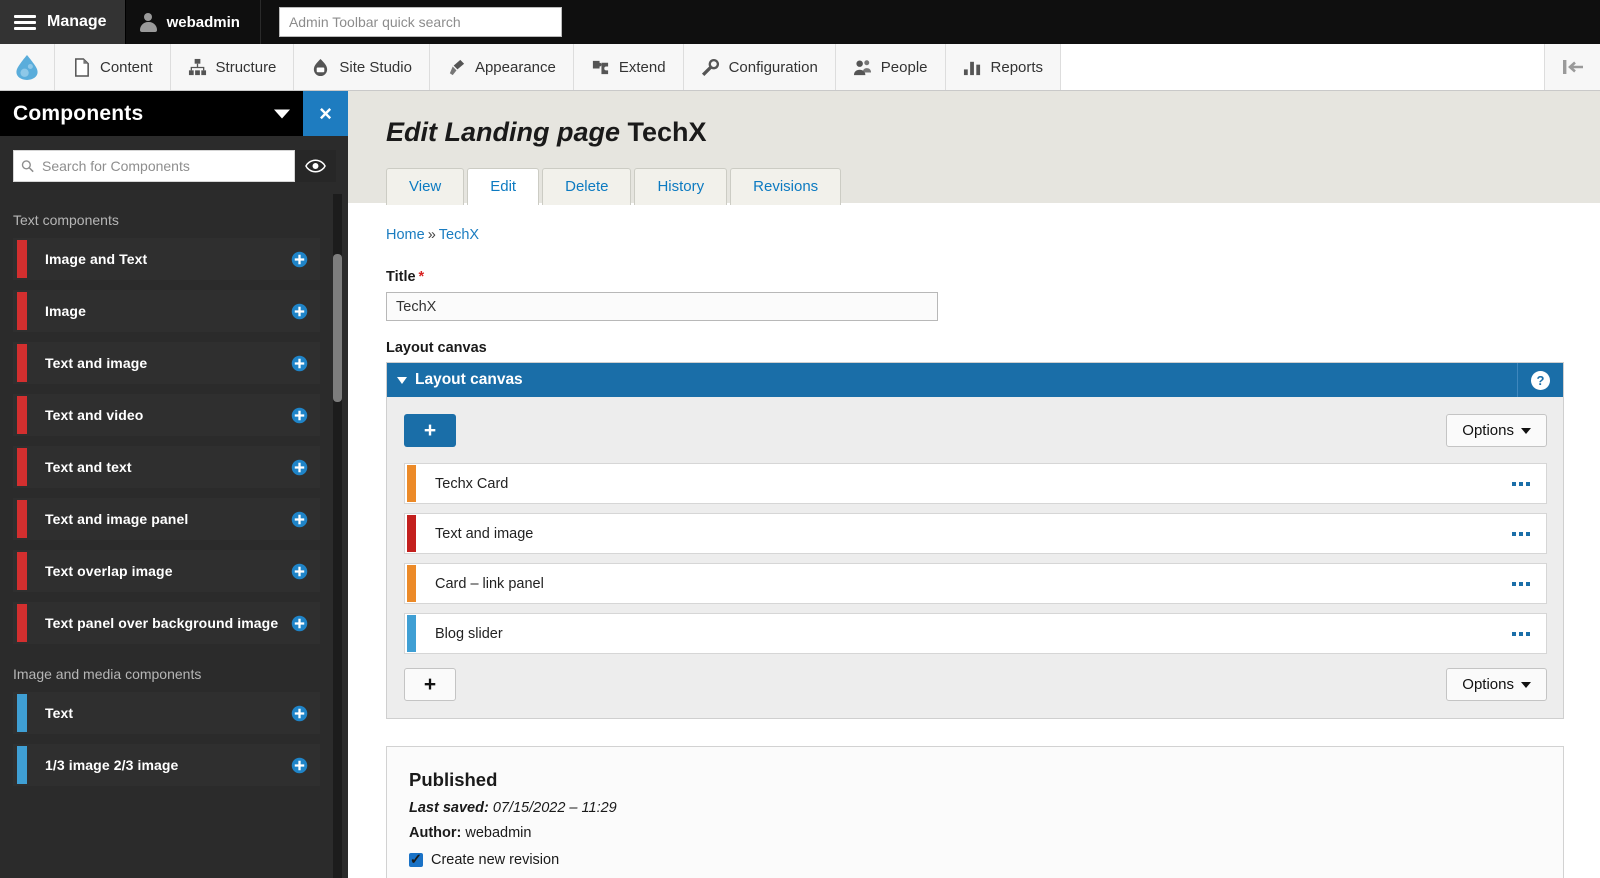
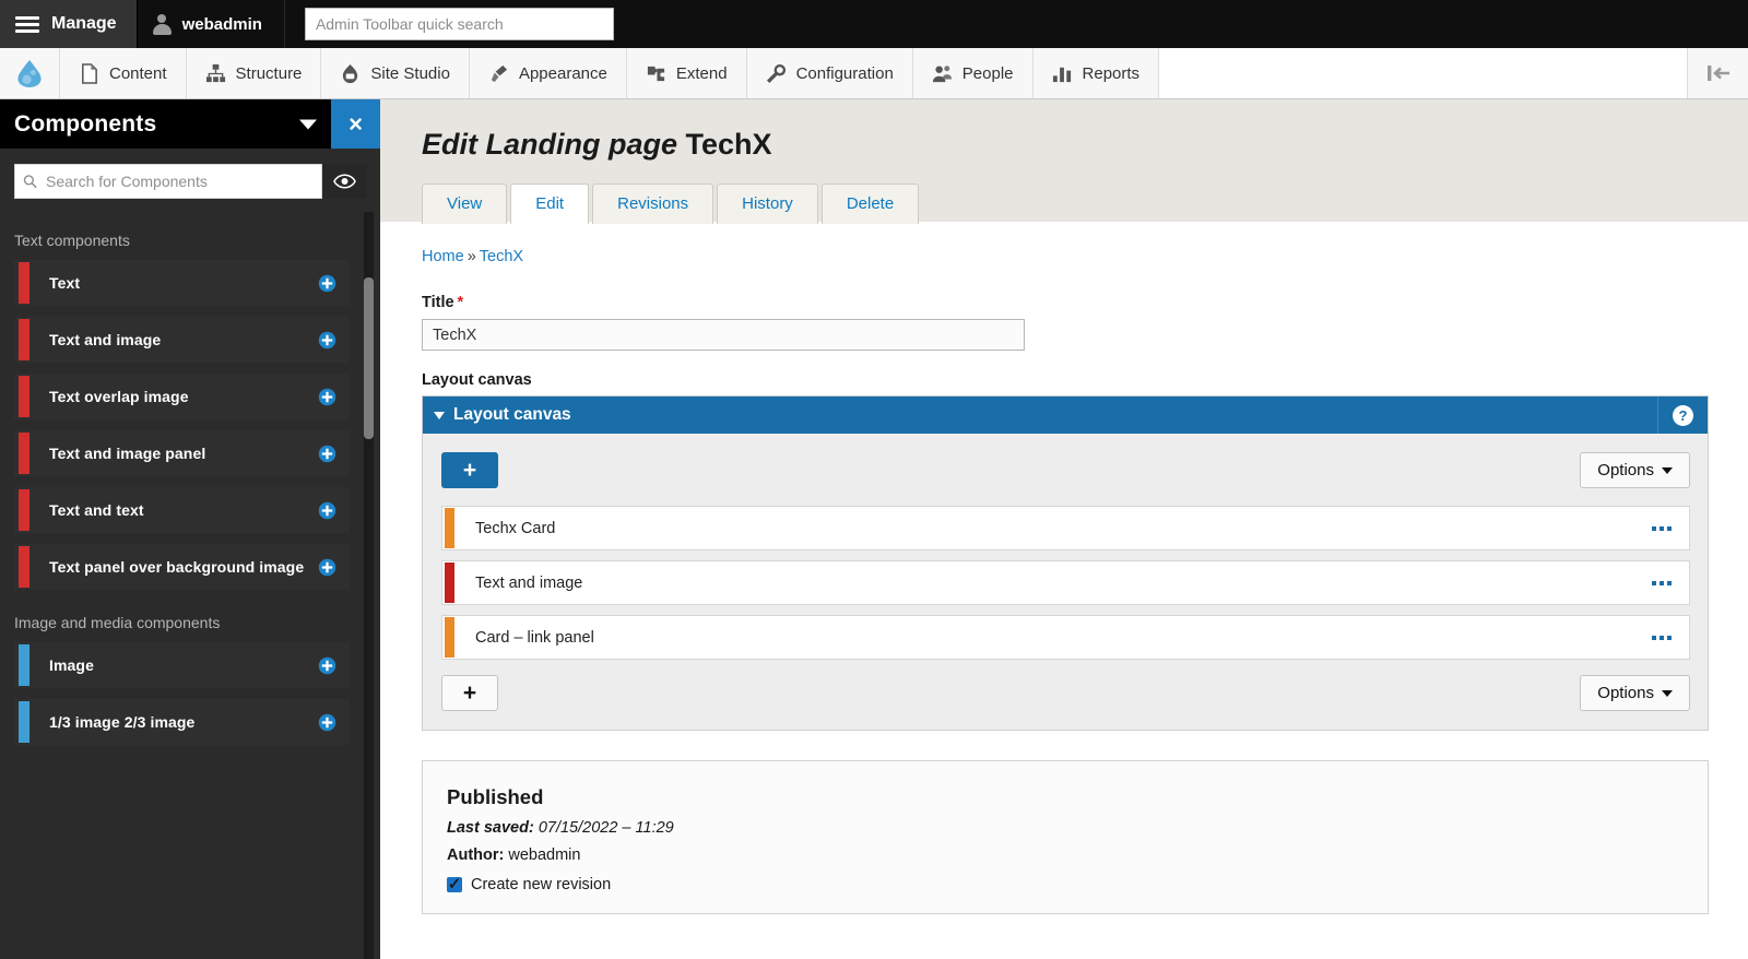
  Manage
  webadmin
  Admin Toolbar quick search
  Content
  Structure
  Site Studio
  Appearance
  Extend
  Configuration
  People
  Reports
  Components
  ×
  Search for Components
  Text components
- Image and Text
- Image
+ Text
  Text and image
- Text and video
- Text and text
+ Text overlap image
  Text and image panel
- Text overlap image
+ Text and text
  Text panel over background image
  Image and media components
- Text
+ Image
  1/3 image 2/3 image
  Edit Landing page TechX
  View
  Edit
- Delete
+ Revisions
  History
- Revisions
+ Delete
  Home » TechX
  Title *
  TechX
  Layout canvas
  Layout canvas
  ?
  +
  Options
  Techx Card
  Text and image
  Card – link panel
- Blog slider
  +
  Options
  Published
  Last saved: 07/15/2022 – 11:29
  Author: webadmin
  ✓
  Create new revision
